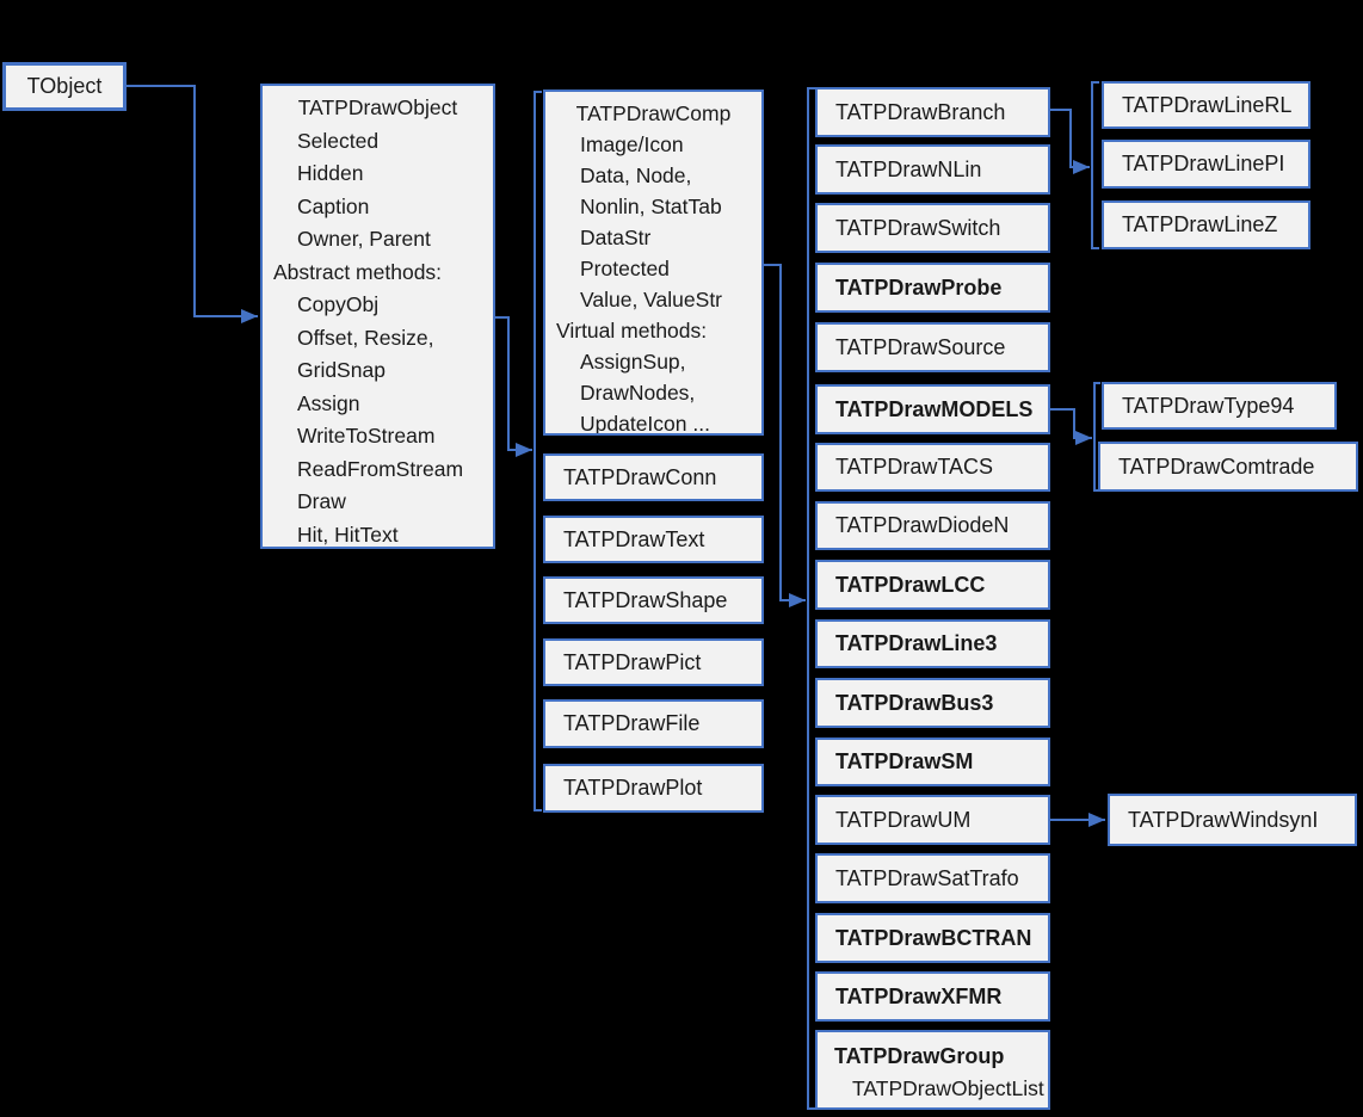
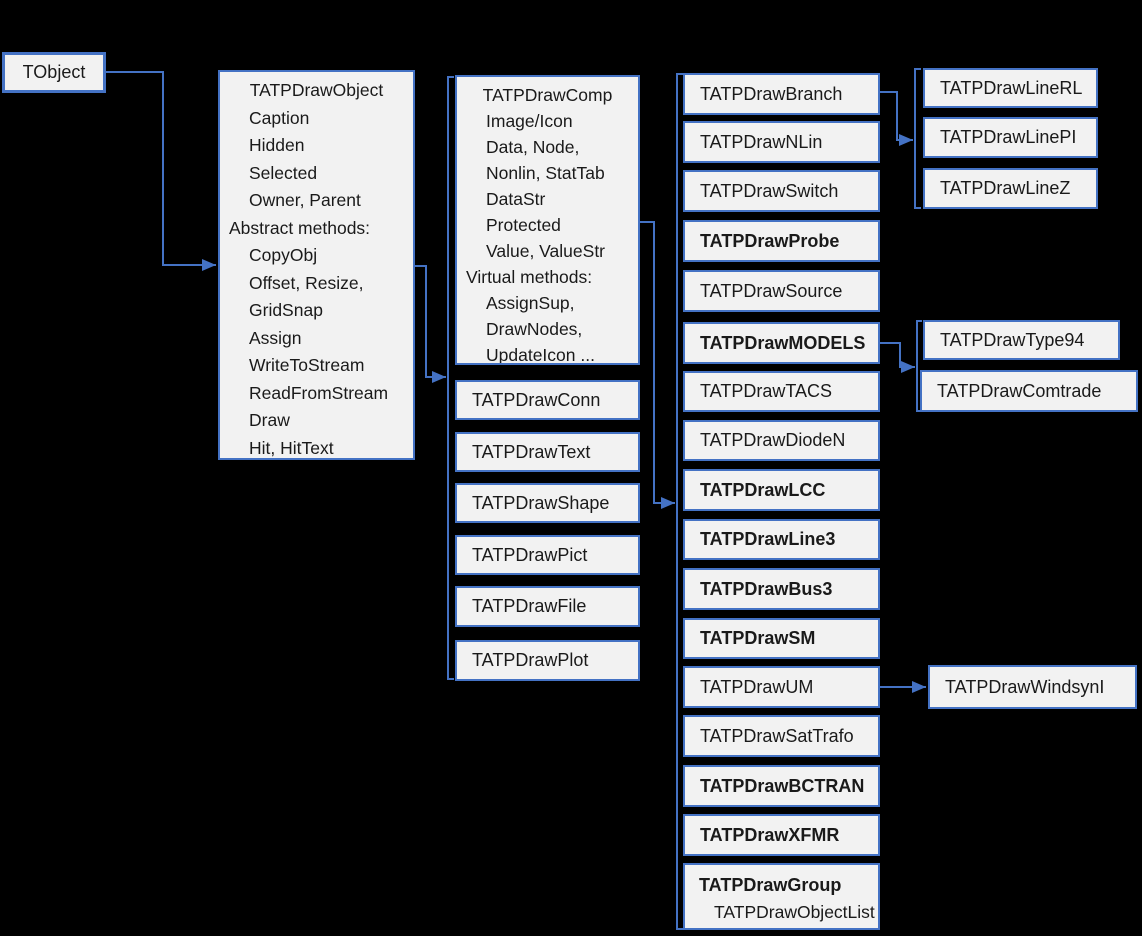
  TObject
  TATPDrawObject
- Selected
+ Caption
  Hidden
- Caption
+ Selected
  Owner, Parent
  Abstract methods:
  CopyObj
  Offset, Resize,
  GridSnap
  Assign
  WriteToStream
  ReadFromStream
  Draw
  Hit, HitText
  TATPDrawComp
  Image/Icon
  Data, Node,
  Nonlin, StatTab
  DataStr
  Protected
  Value, ValueStr
  Virtual methods:
  AssignSup,
  DrawNodes,
  UpdateIcon ...
  TATPDrawConn
  TATPDrawText
  TATPDrawShape
  TATPDrawPict
  TATPDrawFile
  TATPDrawPlot
  TATPDrawBranch
  TATPDrawNLin
  TATPDrawSwitch
  TATPDrawProbe
  TATPDrawSource
  TATPDrawMODELS
  TATPDrawTACS
  TATPDrawDiodeN
  TATPDrawLCC
  TATPDrawLine3
  TATPDrawBus3
  TATPDrawSM
  TATPDrawUM
  TATPDrawSatTrafo
  TATPDrawBCTRAN
  TATPDrawXFMR
  TATPDrawGroup
  TATPDrawObjectList
  TATPDrawLineRL
  TATPDrawLinePI
  TATPDrawLineZ
  TATPDrawType94
  TATPDrawComtrade
  TATPDrawWindsynI
